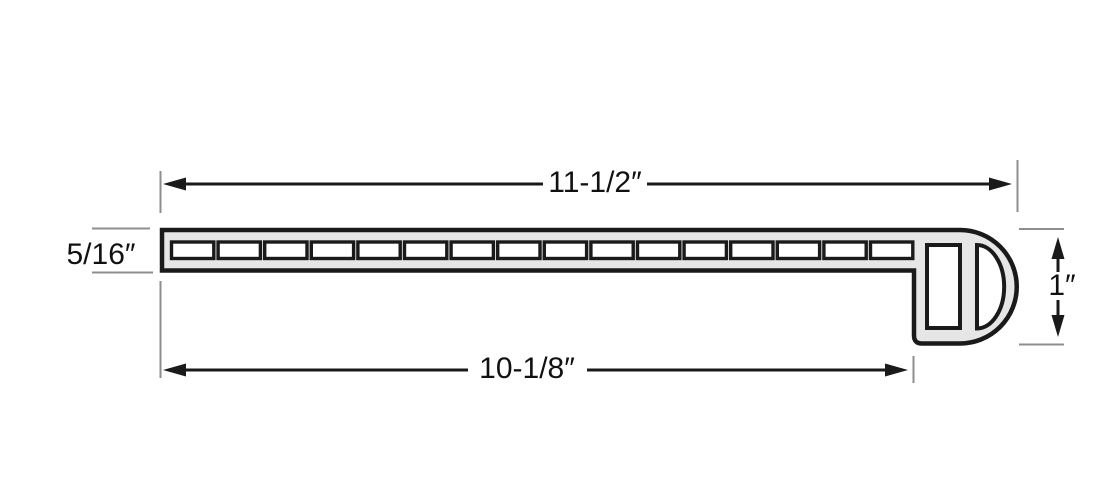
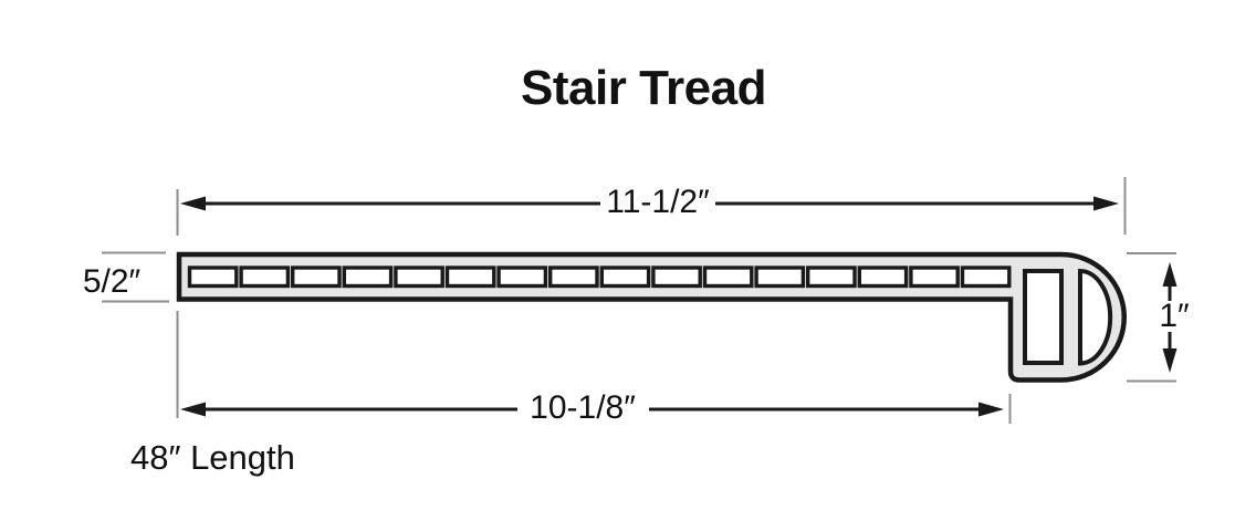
+ Stair Tread
  11-1/2″
  10-1/8″
- 5/16″
+ 5/2″
  1″
+ 48″ Length
